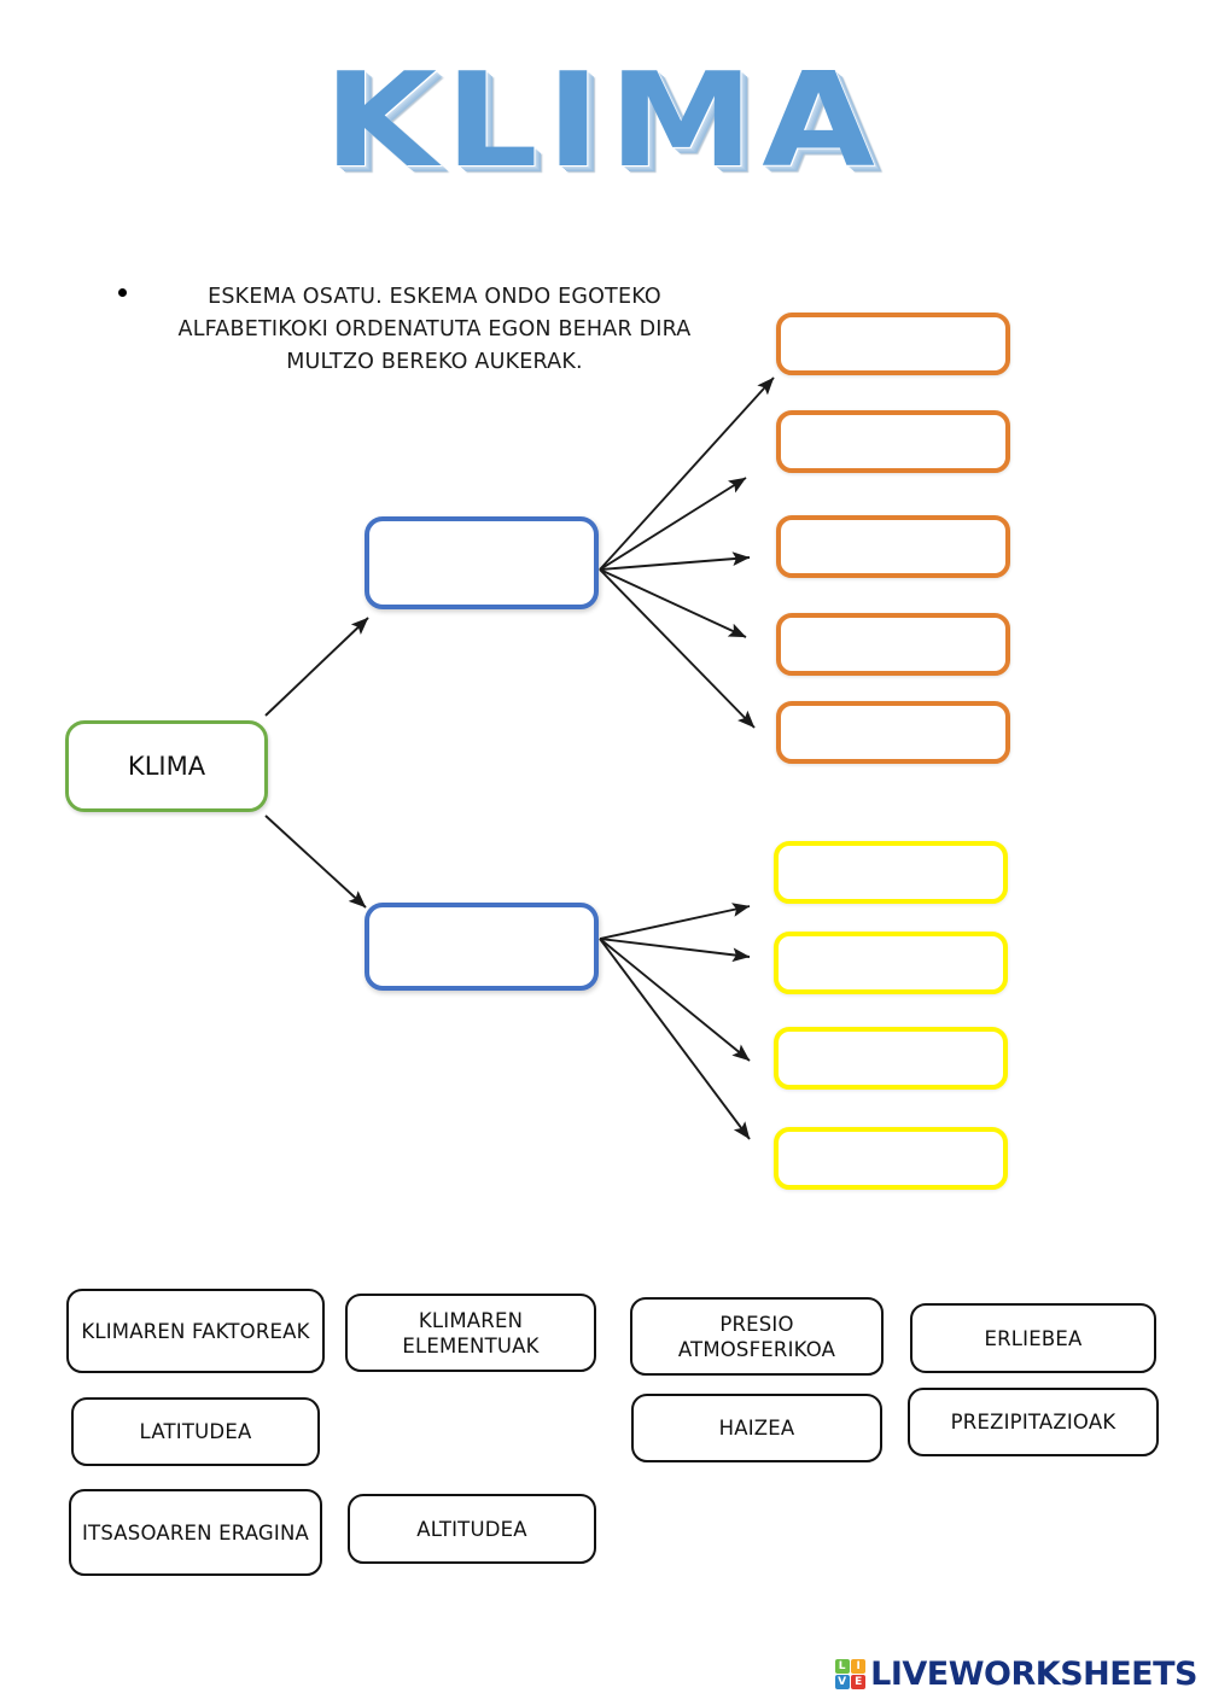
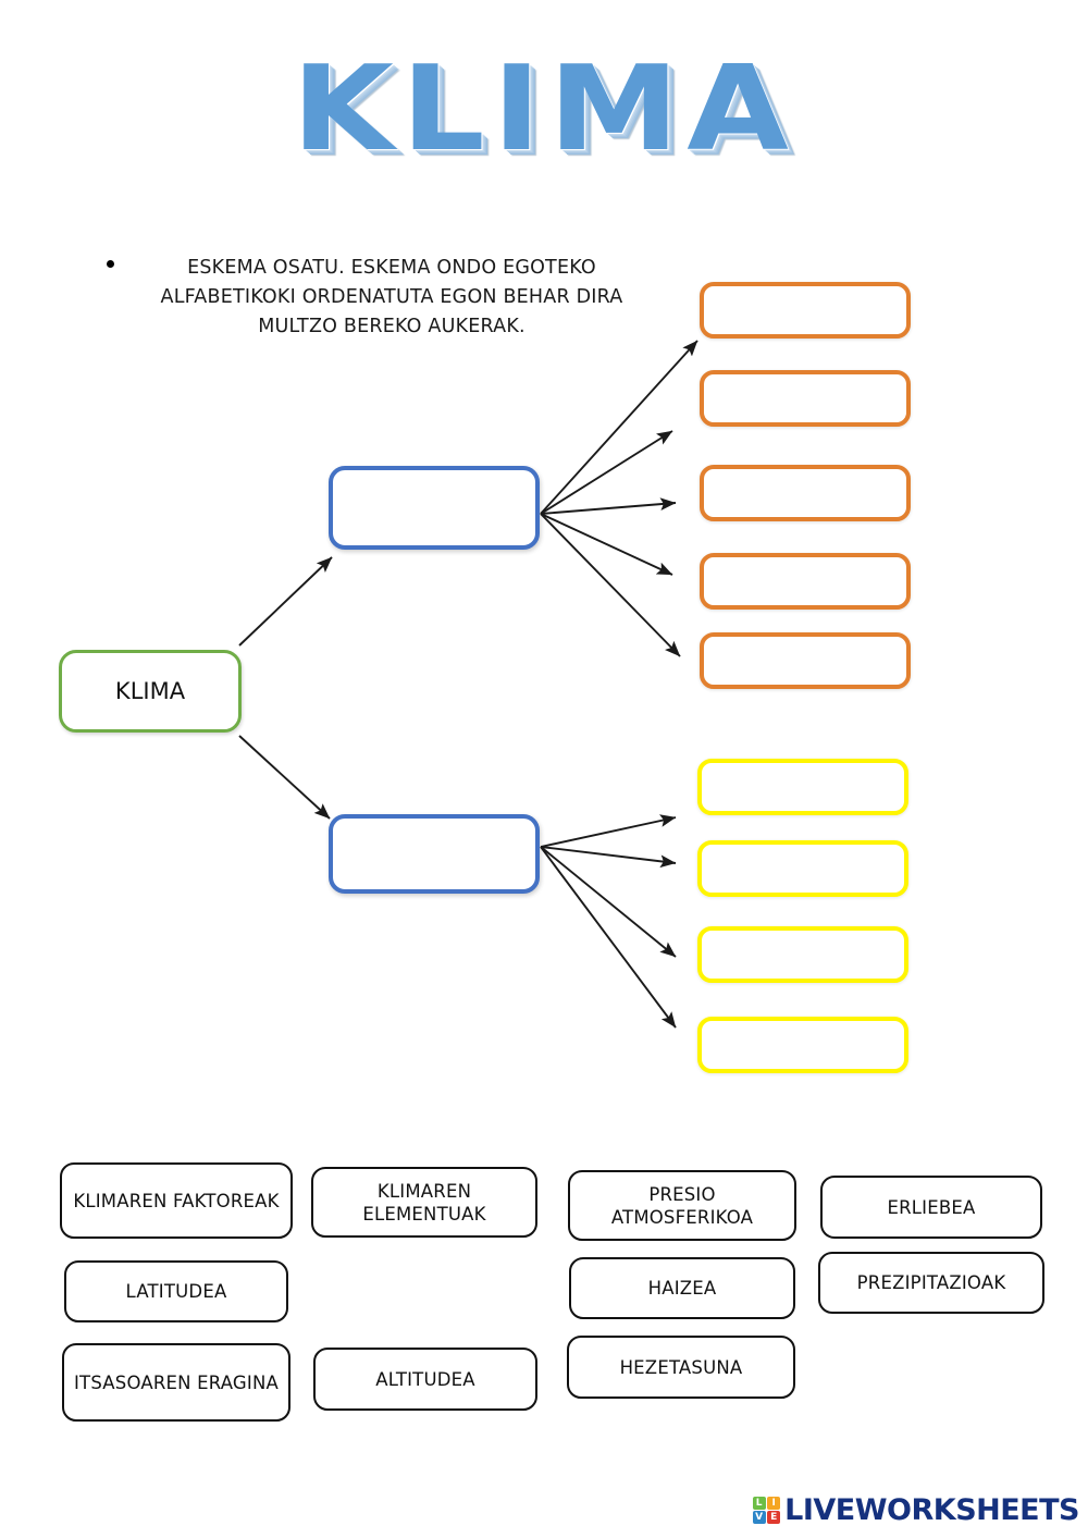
  KLIMA
  ESKEMA OSATU. ESKEMA ONDO EGOTEKO ALFABETIKOKI ORDENATUTA EGON BEHAR DIRA MULTZO BEREKO AUKERAK.
  KLIMA
  KLIMAREN FAKTOREAK
  KLIMAREN ELEMENTUAK
  PRESIO ATMOSFERIKOA
  ERLIEBEA
  LATITUDEA
  HAIZEA
  PREZIPITAZIOAK
  ITSASOAREN ERAGINA
  ALTITUDEA
+ HEZETASUNA
  L
  I
  V
  E
  LIVEWORKSHEETS
